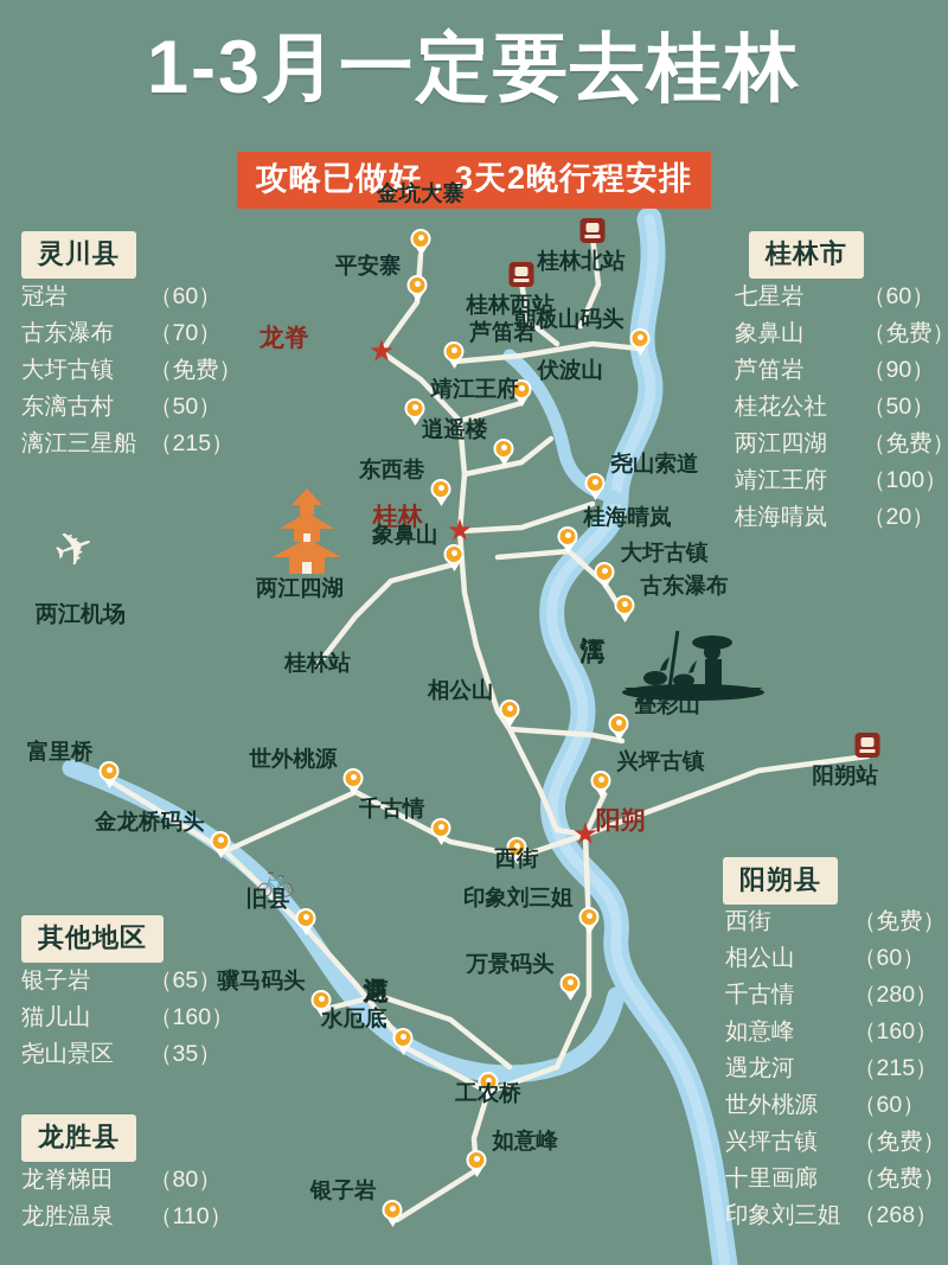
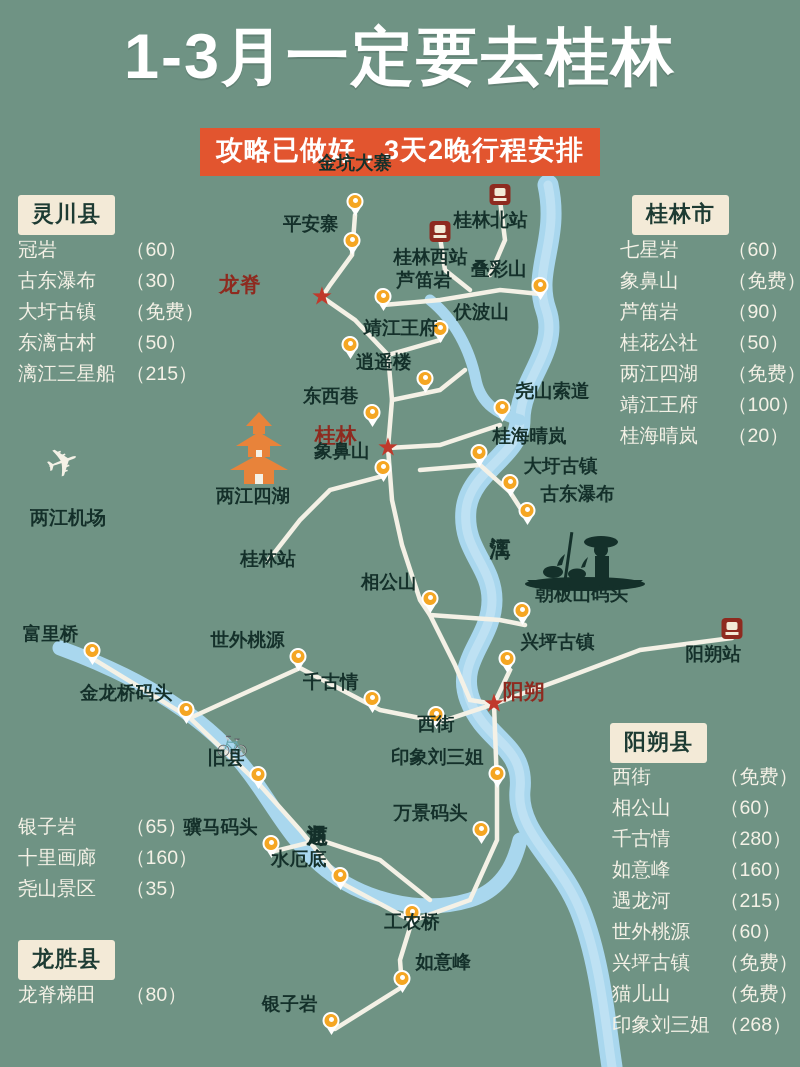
  1-3月一定要去桂林
  攻略已做好，3天2晚行程安排
  灵川县
  冠岩
  （60）
  古东瀑布
- （70）
+ （30）
  大圩古镇
  （免费）
  东漓古村
  （50）
  漓江三星船
  （215）
  桂林市
  七星岩
  （60）
  象鼻山
  （免费）
  芦笛岩
  （90）
  桂花公社
  （50）
  两江四湖
  （免费）
  靖江王府
  （100）
  桂海晴岚
  （20）
  阳朔县
  西街
  （免费）
  相公山
  （60）
  千古情
  （280）
  如意峰
  （160）
  遇龙河
  （215）
  世外桃源
  （60）
  兴坪古镇
  （免费）
- 十里画廊
+ 猫儿山
  （免费）
  印象刘三姐
  （268）
- 其他地区
  银子岩
  （65）
- 猫儿山
+ 十里画廊
  （160）
  尧山景区
  （35）
  龙胜县
  龙脊梯田
  （80）
- 龙胜温泉
- （110）
  两江机场
  🚲
  ★
  龙脊
  ★
  桂林
  ★
  阳朔
  桂林北站
  桂林西站
  阳朔站
  金坑大寨
  平安寨
  芦笛岩
- 朝板山码头
+ 叠彩山
  伏波山
  靖江王府
  逍遥楼
  东西巷
  尧山索道
  桂海晴岚
  象鼻山
  大圩古镇
  古东瀑布
  两江四湖
  桂林站
  相公山
- 叠彩山
+ 朝板山码头
  兴坪古镇
  世外桃源
  千古情
  西街
  富里桥
  金龙桥码头
  旧县
  印象刘三姐
  骥马码头
  万景码头
  水厄底
  工农桥
  如意峰
  银子岩
